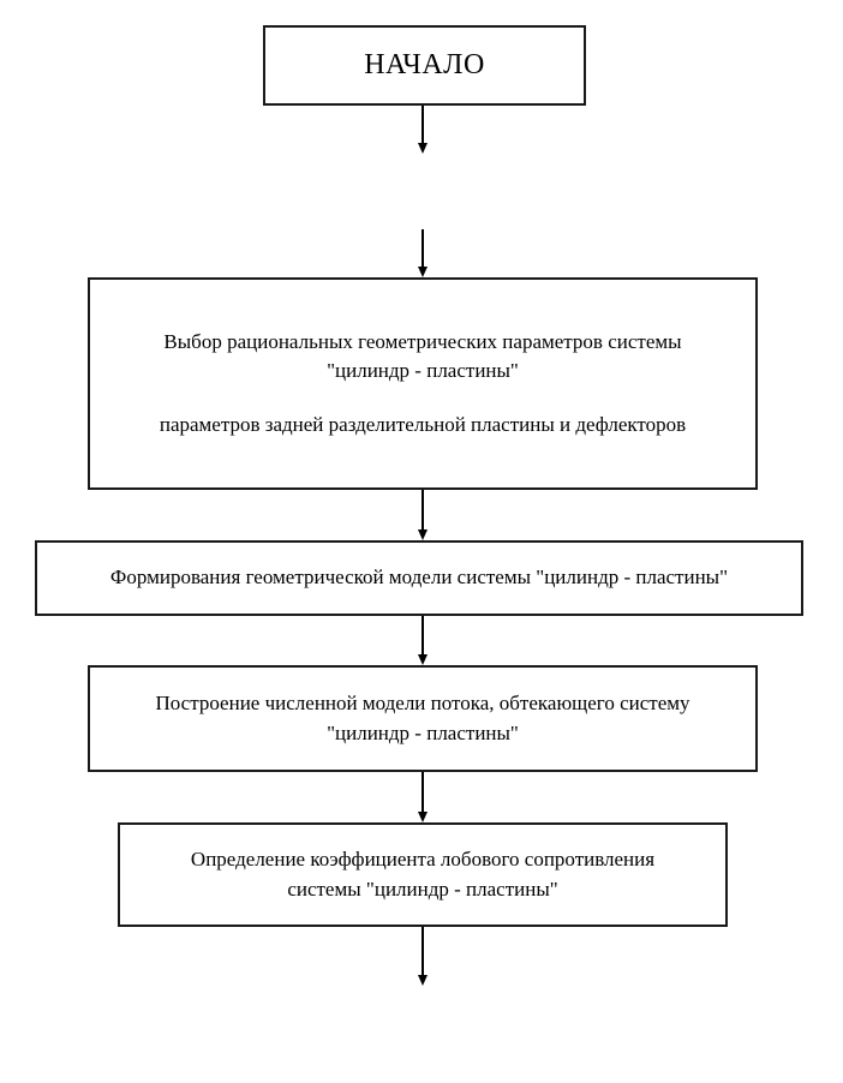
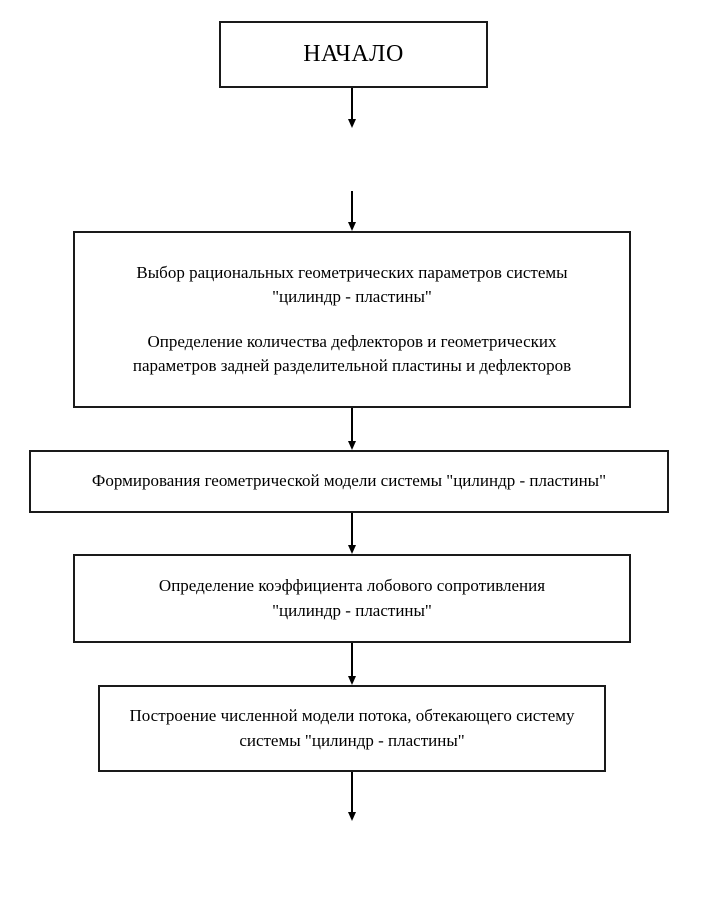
  НАЧАЛО
  Выбор рациональных геометрических параметров системы
  "цилиндр - пластины"
+ Определение количества дефлекторов и геометрических
  параметров задней разделительной пластины и дефлекторов
  Формирования геометрической модели системы "цилиндр - пластины"
- Построение численной модели потока, обтекающего систему
+ Определение коэффициента лобового сопротивления
  "цилиндр - пластины"
- Определение коэффициента лобового сопротивления
+ Построение численной модели потока, обтекающего систему
  системы "цилиндр - пластины"
